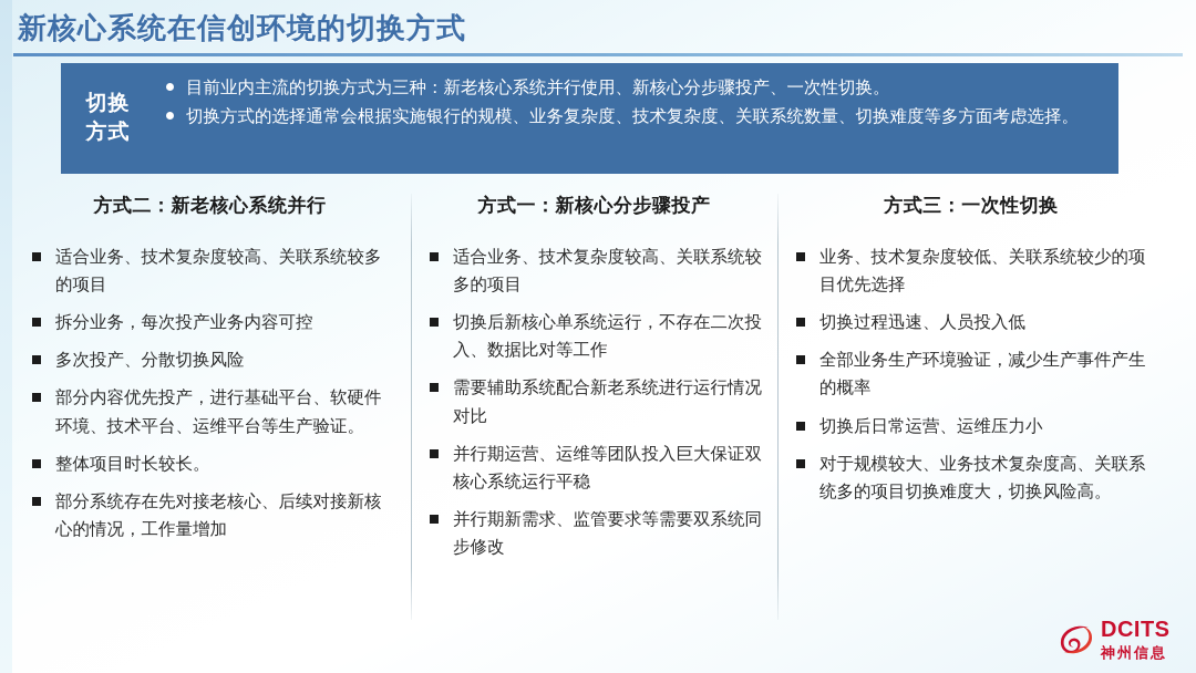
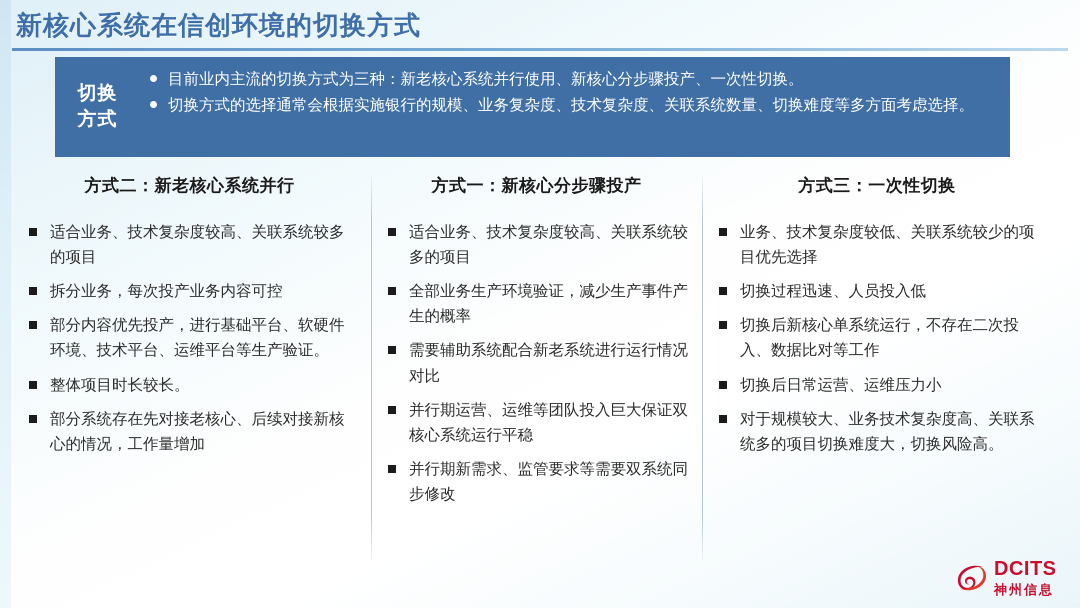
  新核心系统在信创环境的切换方式
  切换
  方式
  目前业内主流的切换方式为三种：新老核心系统并行使用、新核心分步骤投产、一次性切换。
  切换方式的选择通常会根据实施银行的规模、业务复杂度、技术复杂度、关联系统数量、切换难度等多方面考虑选择。
  方式二：新老核心系统并行
  适合业务、技术复杂度较高、关联系统较多的项目
  拆分业务，每次投产业务内容可控
- 多次投产、分散切换风险
  部分内容优先投产，进行基础平台、软硬件环境、技术平台、运维平台等生产验证。
  整体项目时长较长。
  部分系统存在先对接老核心、后续对接新核心的情况，工作量增加
  方式一：新核心分步骤投产
  适合业务、技术复杂度较高、关联系统较多的项目
- 切换后新核心单系统运行，不存在二次投入、数据比对等工作
+ 全部业务生产环境验证，减少生产事件产生的概率
  需要辅助系统配合新老系统进行运行情况对比
  并行期运营、运维等团队投入巨大保证双核心系统运行平稳
  并行期新需求、监管要求等需要双系统同步修改
  方式三：一次性切换
  业务、技术复杂度较低、关联系统较少的项目优先选择
  切换过程迅速、人员投入低
- 全部业务生产环境验证，减少生产事件产生的概率
+ 切换后新核心单系统运行，不存在二次投入、数据比对等工作
  切换后日常运营、运维压力小
  对于规模较大、业务技术复杂度高、关联系统多的项目切换难度大，切换风险高。
  DCITS
  神州信息
